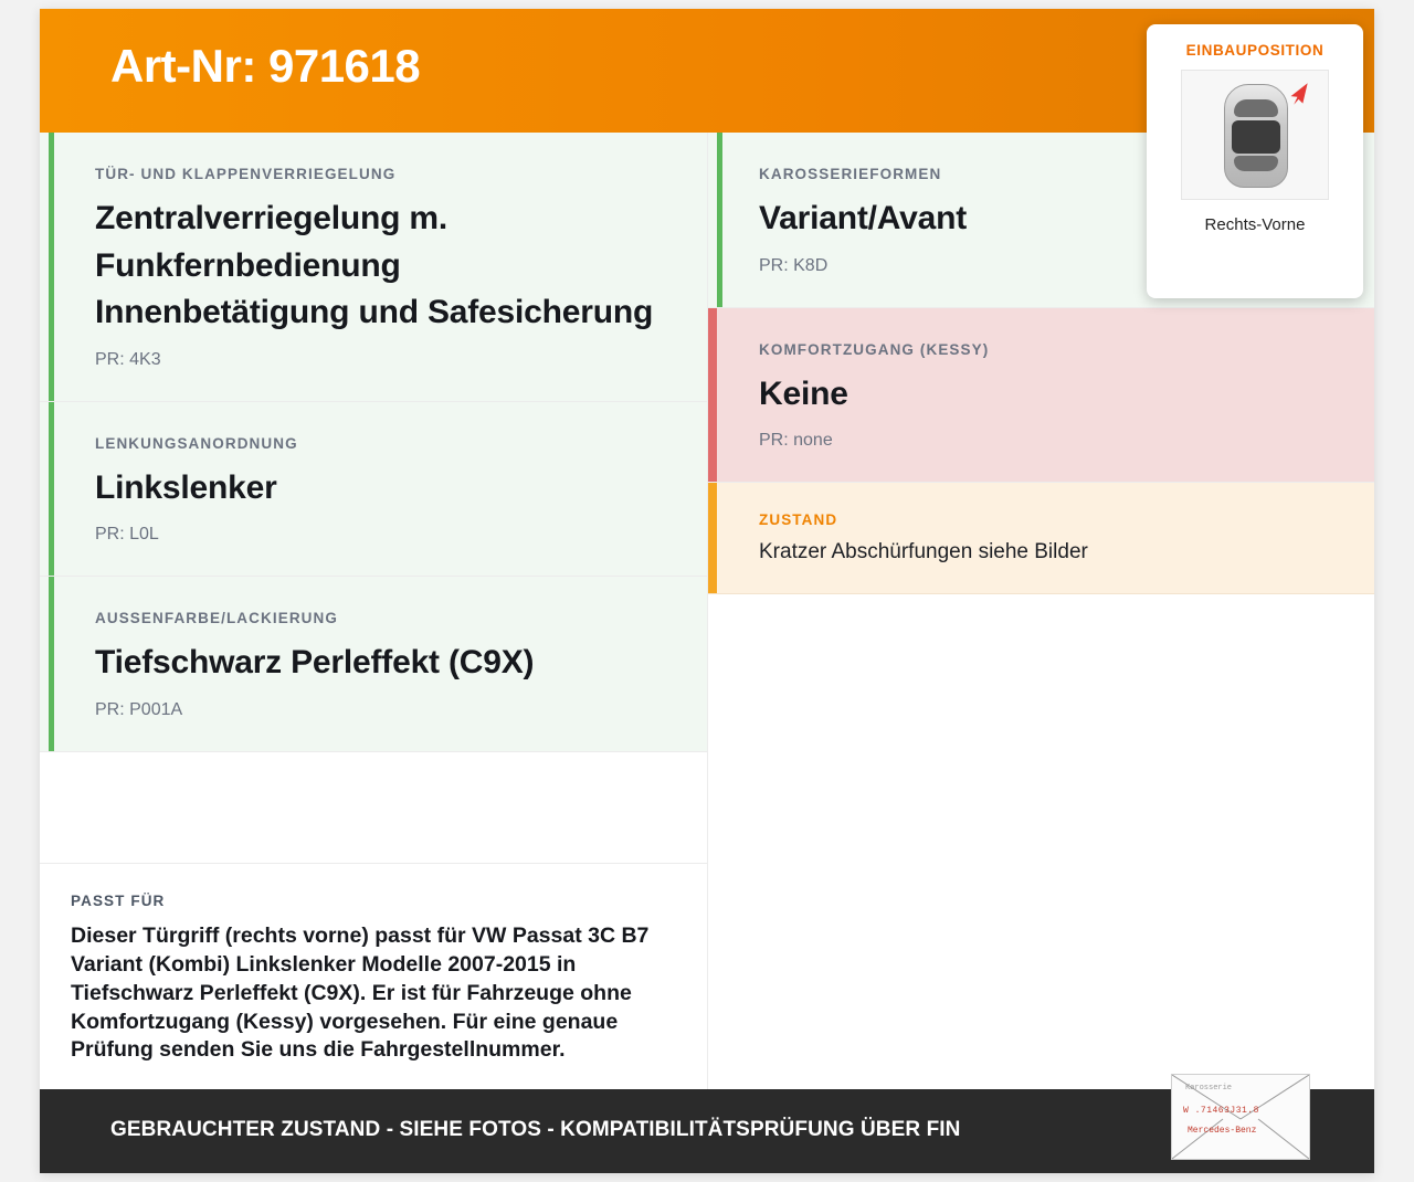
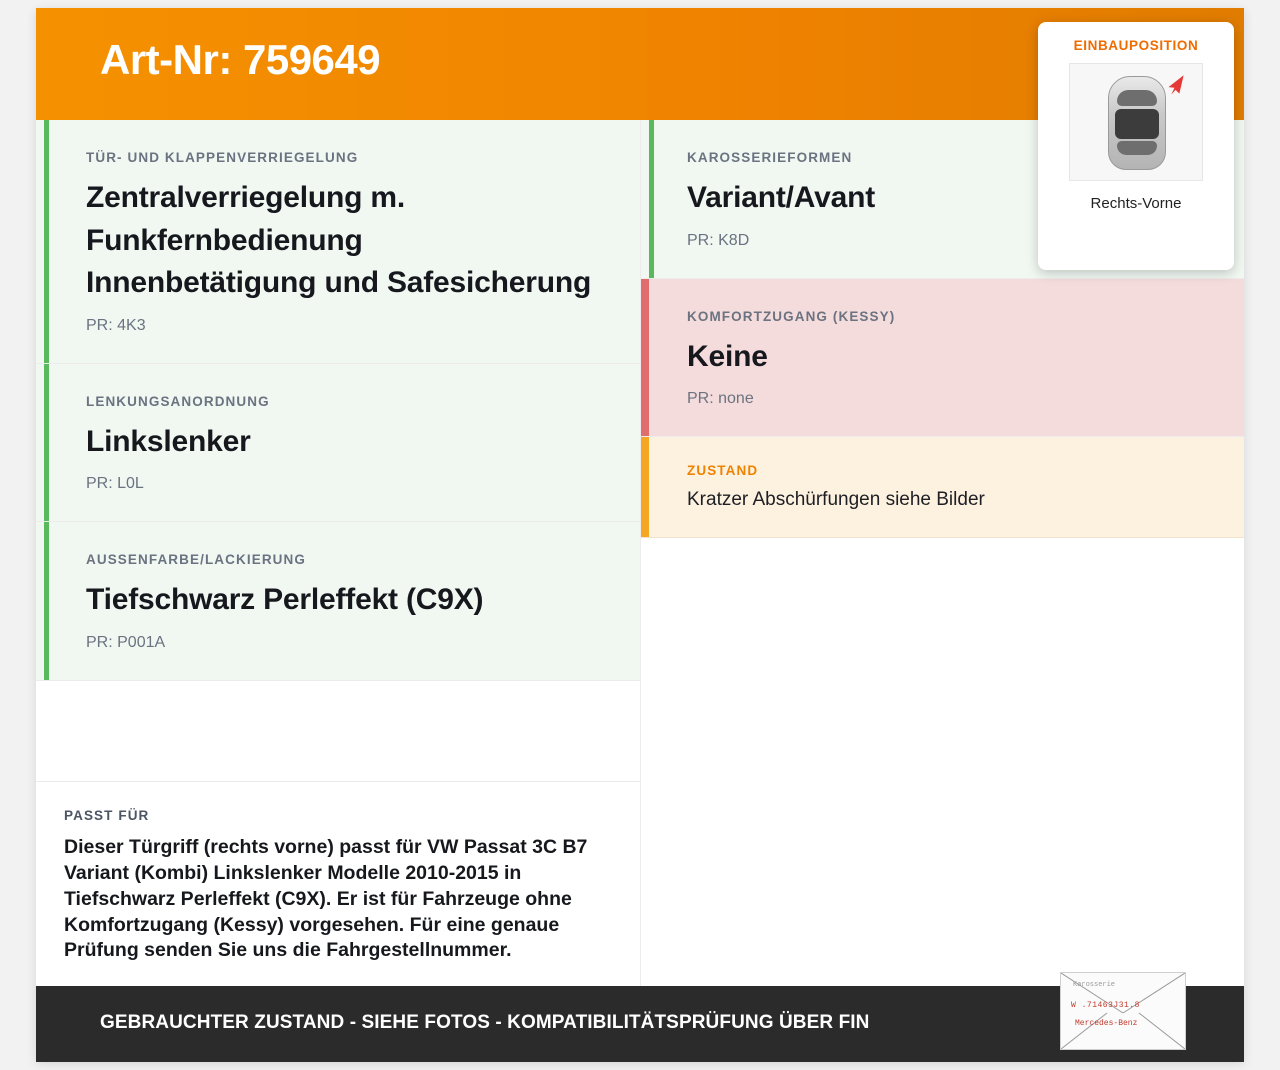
- Art-Nr: 971618
+ Art-Nr: 759649
  EINBAUPOSITION
  Rechts-Vorne
  TÜR- UND KLAPPENVERRIEGELUNG
  Zentralverriegelung m. Funkfernbedienung Innenbetätigung und Safesicherung
  PR: 4K3
  LENKUNGSANORDNUNG
  Linkslenker
  PR: L0L
  AUSSENFARBE/LACKIERUNG
  Tiefschwarz Perleffekt (C9X)
  PR: P001A
  PASST FÜR
- Dieser Türgriff (rechts vorne) passt für VW Passat 3C B7 Variant (Kombi) Linkslenker Modelle 2007-2015 in Tiefschwarz Perleffekt (C9X). Er ist für Fahrzeuge ohne Komfortzugang (Kessy) vorgesehen. Für eine genaue Prüfung senden Sie uns die Fahrgestellnummer.
+ Dieser Türgriff (rechts vorne) passt für VW Passat 3C B7 Variant (Kombi) Linkslenker Modelle 2010-2015 in Tiefschwarz Perleffekt (C9X). Er ist für Fahrzeuge ohne Komfortzugang (Kessy) vorgesehen. Für eine genaue Prüfung senden Sie uns die Fahrgestellnummer.
  KAROSSERIEFORMEN
  Variant/Avant
  PR: K8D
  KOMFORTZUGANG (KESSY)
  Keine
  PR: none
  ZUSTAND
  Kratzer Abschürfungen siehe Bilder
  GEBRAUCHTER ZUSTAND - SIEHE FOTOS - KOMPATIBILITÄTSPRÜFUNG ÜBER FIN
  Karosserie
  W .71463J31.8
  Mercedes-Benz
